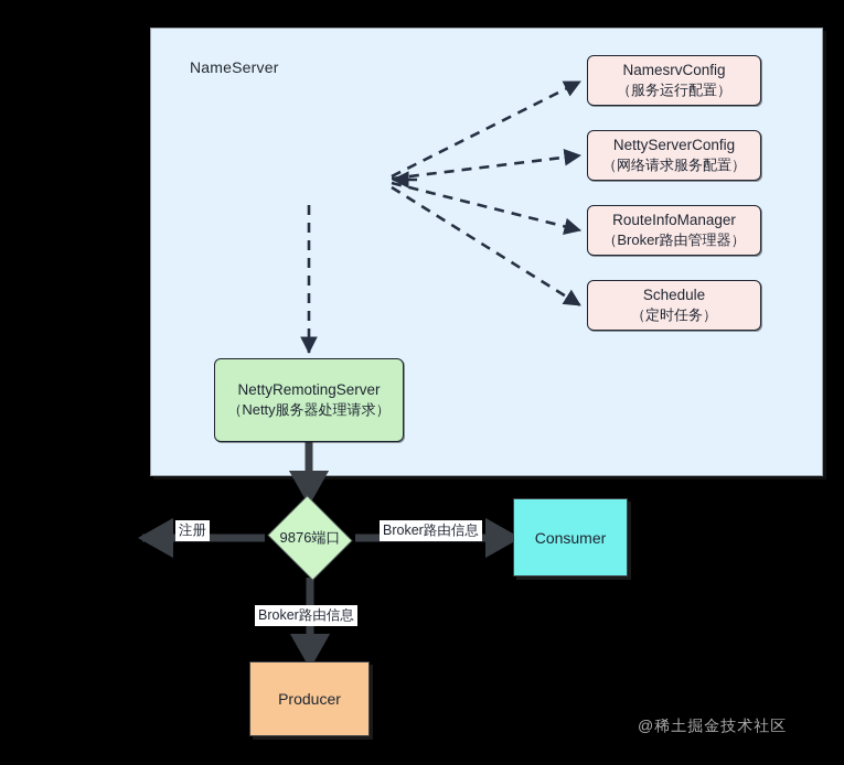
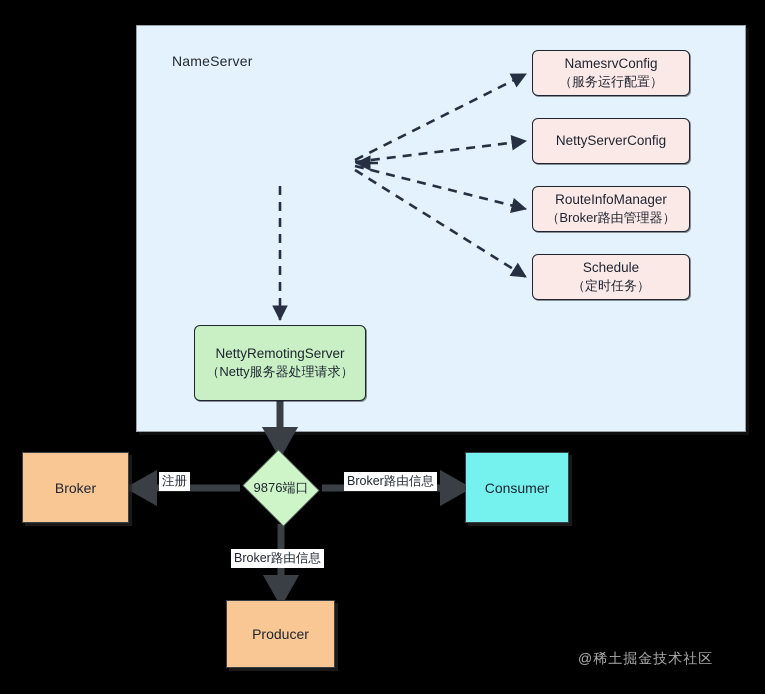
  NameServer
  NamesrvConfig
  （服务运行配置）
  NettyServerConfig
- （网络请求服务配置）
  RouteInfoManager
  （Broker路由管理器）
  Schedule
  （定时任务）
  NettyRemotingServer
  （Netty服务器处理请求）
+ Broker
  Consumer
  Producer
  9876端口
  注册
  Broker路由信息
  Broker路由信息
  @稀土掘金技术社区
